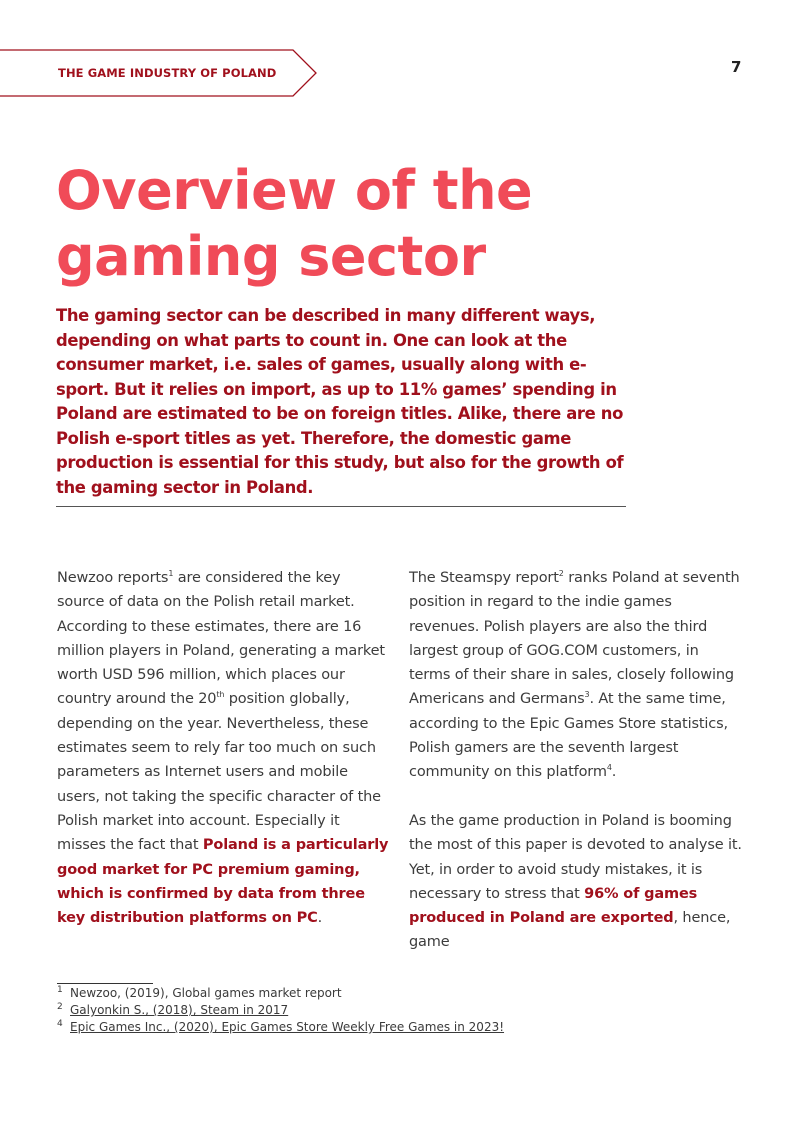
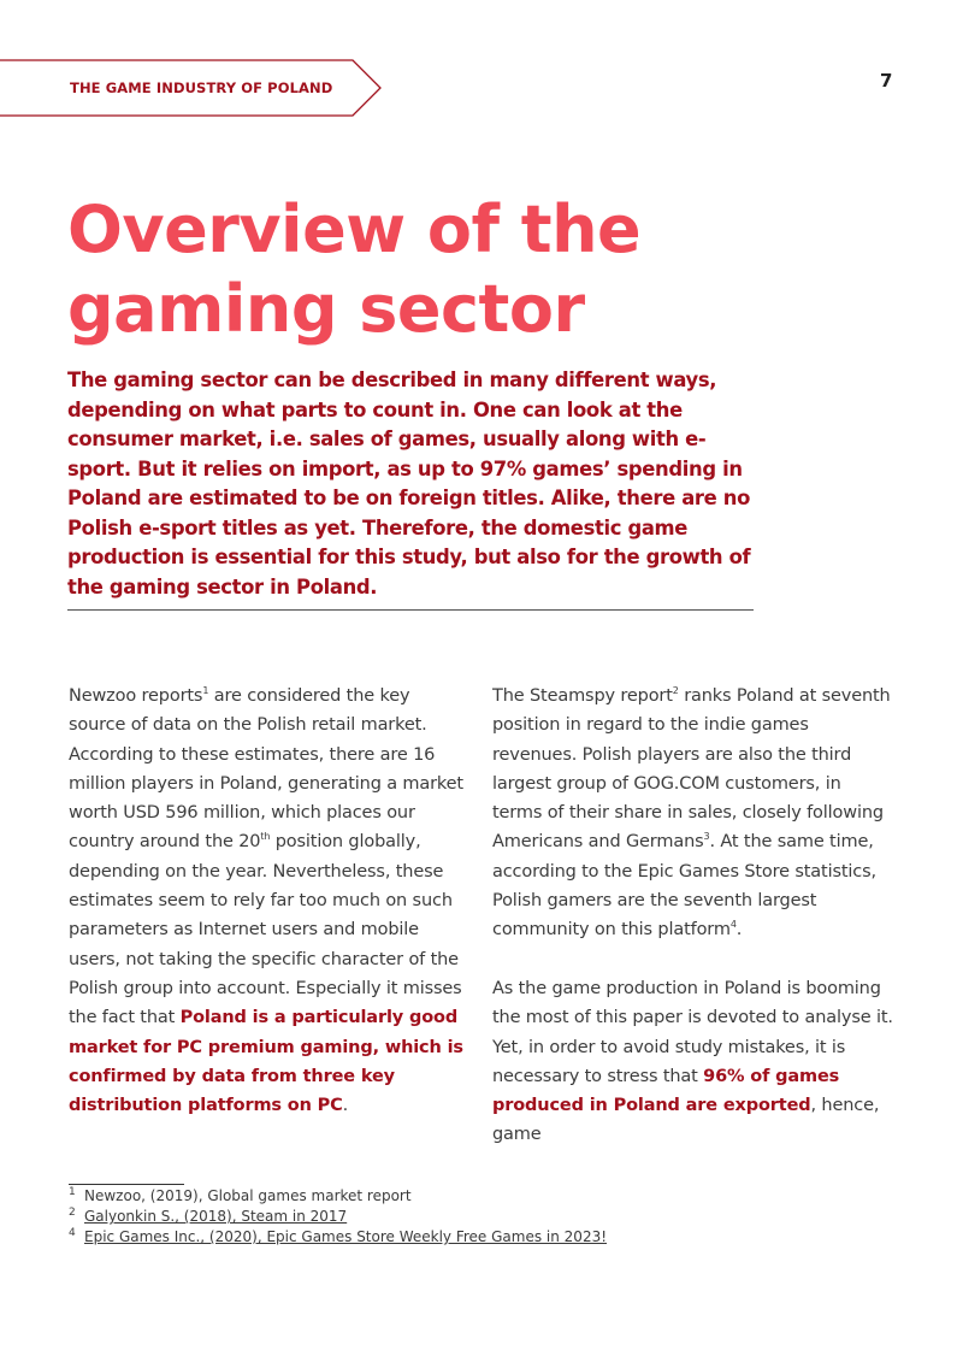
  THE GAME INDUSTRY OF POLAND
  7
  Overview of the
  gaming sector
- The gaming sector can be described in many different ways, depending on what parts to count in. One can look at the consumer market, i.e. sales of games, usually along with e-sport. But it relies on import, as up to 11% games’ spending in Poland are estimated to be on foreign titles. Alike, there are no Polish e-sport titles as yet. Therefore, the domestic game production is essential for this study, but also for the growth of the gaming sector in Poland.
+ The gaming sector can be described in many different ways, depending on what parts to count in. One can look at the consumer market, i.e. sales of games, usually along with e-sport. But it relies on import, as up to 97% games’ spending in Poland are estimated to be on foreign titles. Alike, there are no Polish e-sport titles as yet. Therefore, the domestic game production is essential for this study, but also for the growth of the gaming sector in Poland.
- Newzoo reports1 are considered the key source of data on the Polish retail market. According to these estimates, there are 16 million players in Poland, generating a market worth USD 596 million, which places our country around the 20th position globally, depending on the year. Nevertheless, these estimates seem to rely far too much on such parameters as Internet users and mobile users, not taking the specific character of the Polish market into account. Especially it misses the fact that Poland is a particularly good market for PC premium gaming, which is confirmed by data from three key distribution platforms on PC.
+ Newzoo reports1 are considered the key source of data on the Polish retail market. According to these estimates, there are 16 million players in Poland, generating a market worth USD 596 million, which places our country around the 20th position globally, depending on the year. Nevertheless, these estimates seem to rely far too much on such parameters as Internet users and mobile users, not taking the specific character of the Polish group into account. Especially it misses the fact that Poland is a particularly good market for PC premium gaming, which is confirmed by data from three key distribution platforms on PC.
  The Steamspy report2 ranks Poland at seventh position in regard to the indie games revenues. Polish players are also the third largest group of GOG.COM customers, in terms of their share in sales, closely following Americans and Germans3. At the same time, according to the Epic Games Store statistics, Polish gamers are the seventh largest community on this platform4.
  As the game production in Poland is booming the most of this paper is devoted to analyse it. Yet, in order to avoid study mistakes, it is necessary to stress that 96% of games produced in Poland are exported, hence, game
  1
  Newzoo, (2019), Global games market report
  2
  Galyonkin S., (2018), Steam in 2017
  4
  Epic Games Inc., (2020), Epic Games Store Weekly Free Games in 2023!
